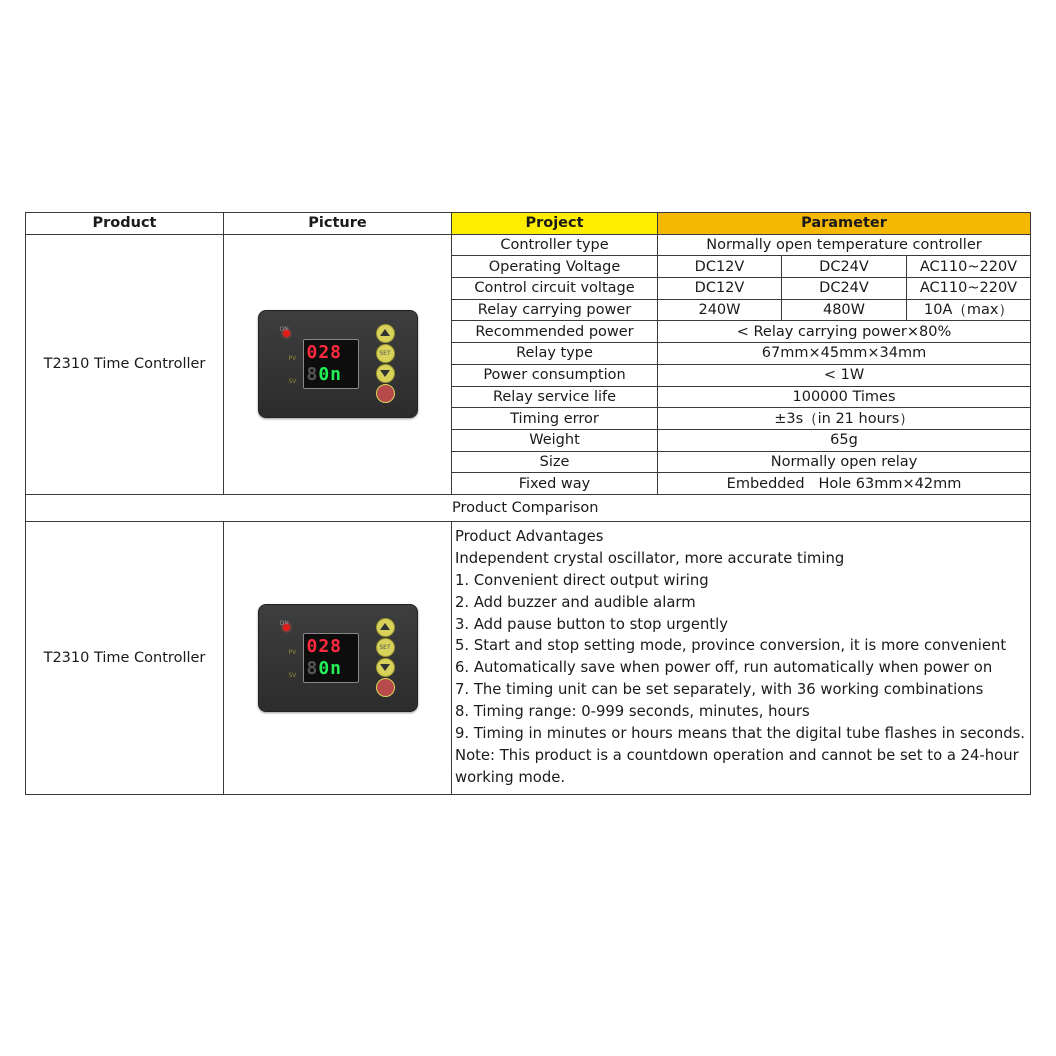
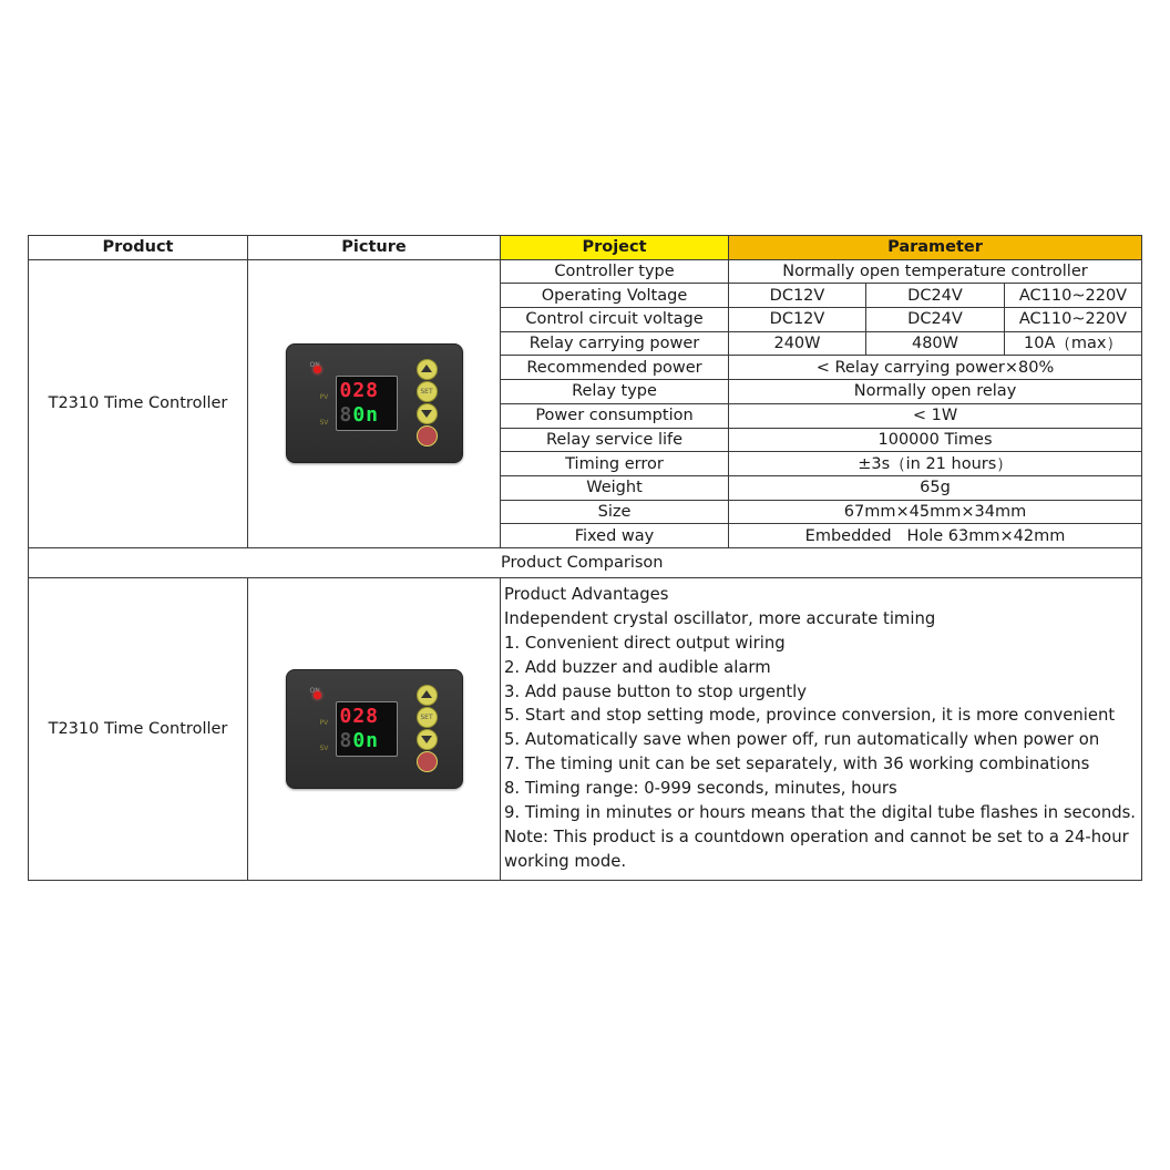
  Product	Picture	Project	Parameter
  T2310 Time Controller	028 80n	Controller type	Normally open temperature controller
  Operating Voltage	DC12V	DC24V	AC110~220V
  Control circuit voltage	DC12V	DC24V	AC110~220V
  Relay carrying power	240W	480W	10A（max）
  Recommended power	< Relay carrying power×80%
- Relay type	67mm×45mm×34mm
+ Relay type	Normally open relay
  Power consumption	< 1W
  Relay service life	100000 Times
  Timing error	±3s（in 21 hours）
  Weight	65g
- Size	Normally open relay
+ Size	67mm×45mm×34mm
  Fixed way	Embedded Hole 63mm×42mm
  Product Comparison
- T2310 Time Controller	028 80n	Product Advantages Independent crystal oscillator, more accurate timing 1. Convenient direct output wiring 2. Add buzzer and audible alarm 3. Add pause button to stop urgently 5. Start and stop setting mode, province conversion, it is more convenient 6. Automatically save when power off, run automatically when power on 7. The timing unit can be set separately, with 36 working combinations 8. Timing range: 0-999 seconds, minutes, hours 9. Timing in minutes or hours means that the digital tube flashes in seconds. Note: This product is a countdown operation and cannot be set to a 24-hour working mode.
+ T2310 Time Controller	028 80n	Product Advantages Independent crystal oscillator, more accurate timing 1. Convenient direct output wiring 2. Add buzzer and audible alarm 3. Add pause button to stop urgently 5. Start and stop setting mode, province conversion, it is more convenient 5. Automatically save when power off, run automatically when power on 7. The timing unit can be set separately, with 36 working combinations 8. Timing range: 0-999 seconds, minutes, hours 9. Timing in minutes or hours means that the digital tube flashes in seconds. Note: This product is a countdown operation and cannot be set to a 24-hour working mode.
